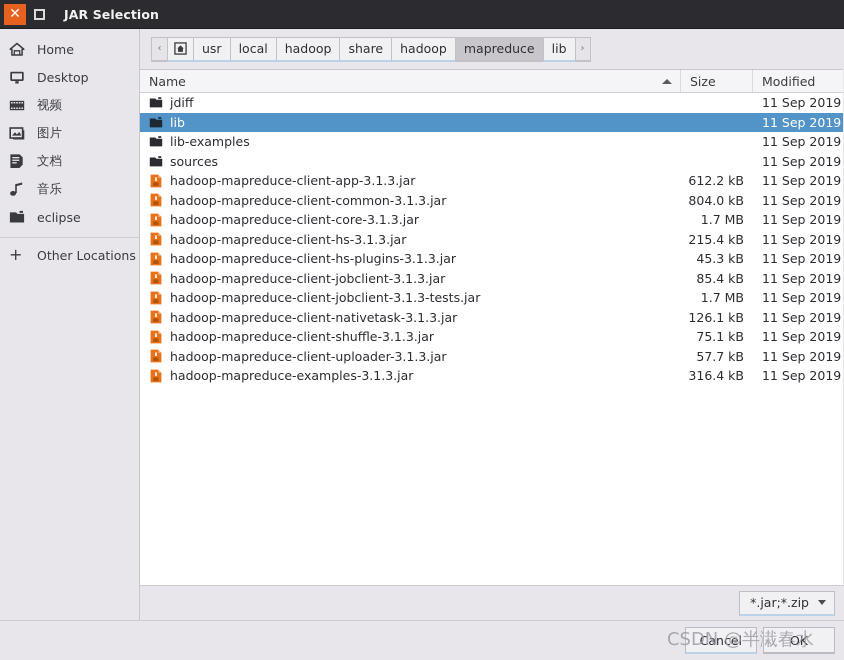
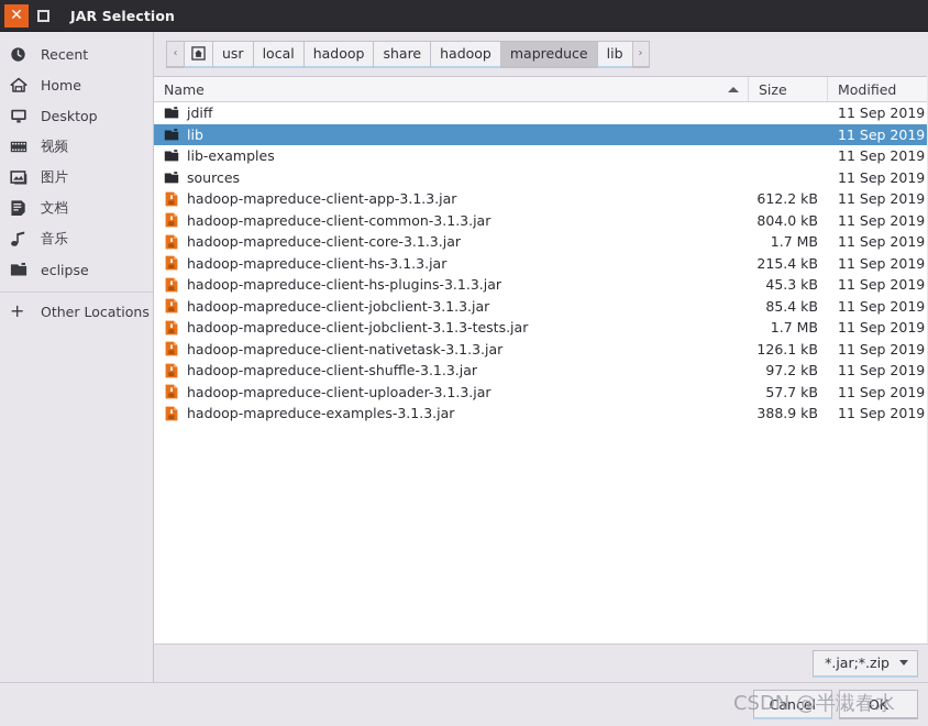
  ✕
  JAR Selection
+ Recent
  Home
  Desktop
  视频
  图片
  文档
  音乐
  eclipse
  +
  Other Locations
  ‹
  usr
  local
  hadoop
  share
  hadoop
  mapreduce
  lib
  ›
  Name
  Size
  Modified
  jdiff
  11 Sep 2019
  lib
  11 Sep 2019
  lib-examples
  11 Sep 2019
  sources
  11 Sep 2019
  hadoop-mapreduce-client-app-3.1.3.jar
  612.2 kB
  11 Sep 2019
  hadoop-mapreduce-client-common-3.1.3.jar
  804.0 kB
  11 Sep 2019
  hadoop-mapreduce-client-core-3.1.3.jar
  1.7 MB
  11 Sep 2019
  hadoop-mapreduce-client-hs-3.1.3.jar
  215.4 kB
  11 Sep 2019
  hadoop-mapreduce-client-hs-plugins-3.1.3.jar
  45.3 kB
  11 Sep 2019
  hadoop-mapreduce-client-jobclient-3.1.3.jar
  85.4 kB
  11 Sep 2019
  hadoop-mapreduce-client-jobclient-3.1.3-tests.jar
  1.7 MB
  11 Sep 2019
  hadoop-mapreduce-client-nativetask-3.1.3.jar
  126.1 kB
  11 Sep 2019
  hadoop-mapreduce-client-shuffle-3.1.3.jar
- 75.1 kB
+ 97.2 kB
  11 Sep 2019
  hadoop-mapreduce-client-uploader-3.1.3.jar
  57.7 kB
  11 Sep 2019
  hadoop-mapreduce-examples-3.1.3.jar
- 316.4 kB
+ 388.9 kB
  11 Sep 2019
  *.jar;*.zip
  Cancel
  OK
  CSDN @半溨春水
